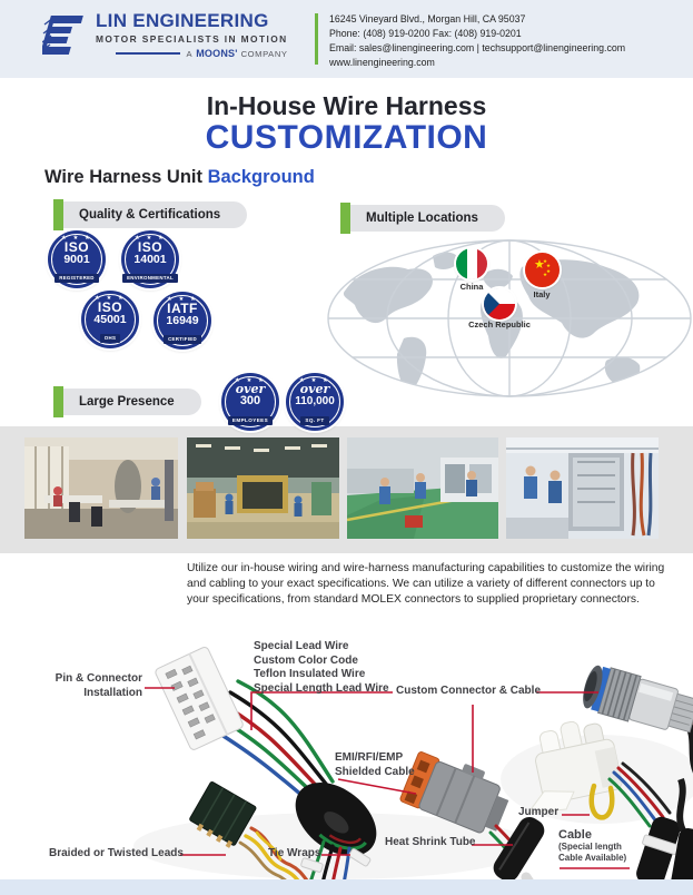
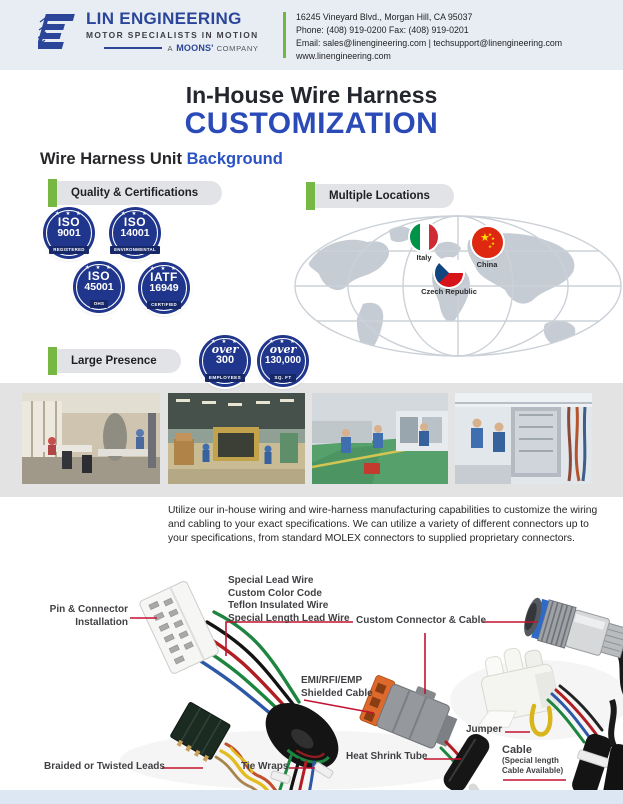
  LIN ENGINEERING
  MOTOR SPECIALISTS IN MOTION
  A
  MOONS'
  COMPANY
  16245 Vineyard Blvd., Morgan Hill, CA 95037
  Phone: (408) 919-0200 Fax: (408) 919-0201
  Email: sales@linengineering.com | techsupport@linengineering.com
  www.linengineering.com
  In-House Wire Harness
  CUSTOMIZATION
  Wire Harness Unit Background
  Quality & Certifications
  Multiple Locations
  Large Presence
  ISO
  9001
  ISO
  14001
  ISO
  45001
  IATF
  16949
- China
+ Italy
  ★
- Italy
+ China
  Czech Republic
  over
  300
  over
- 110,000
+ 130,000
  Utilize our in-house wiring and wire-harness manufacturing capabilities to customize the wiring and cabling to your exact specifications. We can utilize a variety of different connectors up to your specifications, from standard MOLEX connectors to supplied proprietary connectors.
  Pin & Connector
  Installation
  Special Lead Wire
  Custom Color Code
  Teflon Insulated Wire
  Special Length Lead Wire
  Custom Connector & Cable
  EMI/RFI/EMP
  Shielded Cable
  Braided or Twisted Leads
  Tie Wraps
  Heat Shrink Tube
  Jumper
  Cable
  (Special length
  Cable Available)
